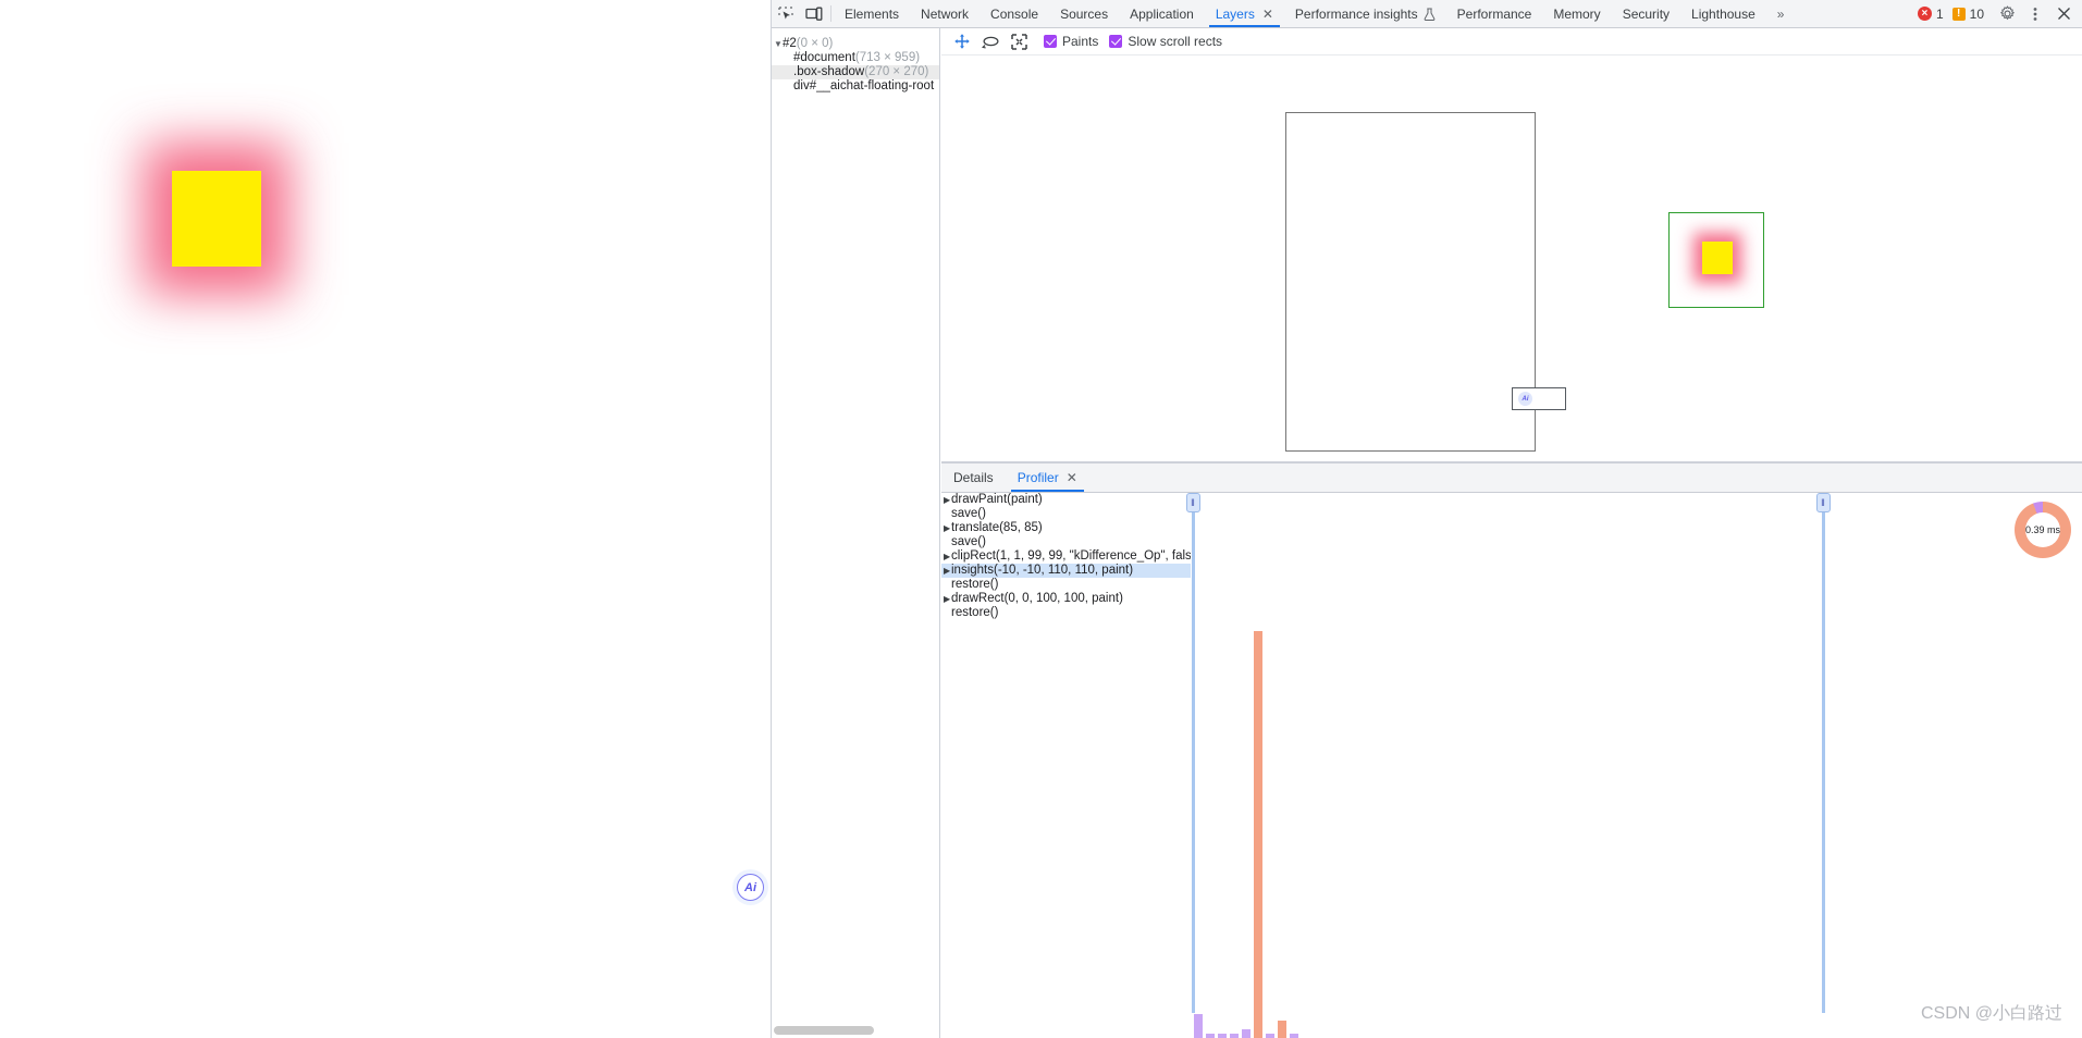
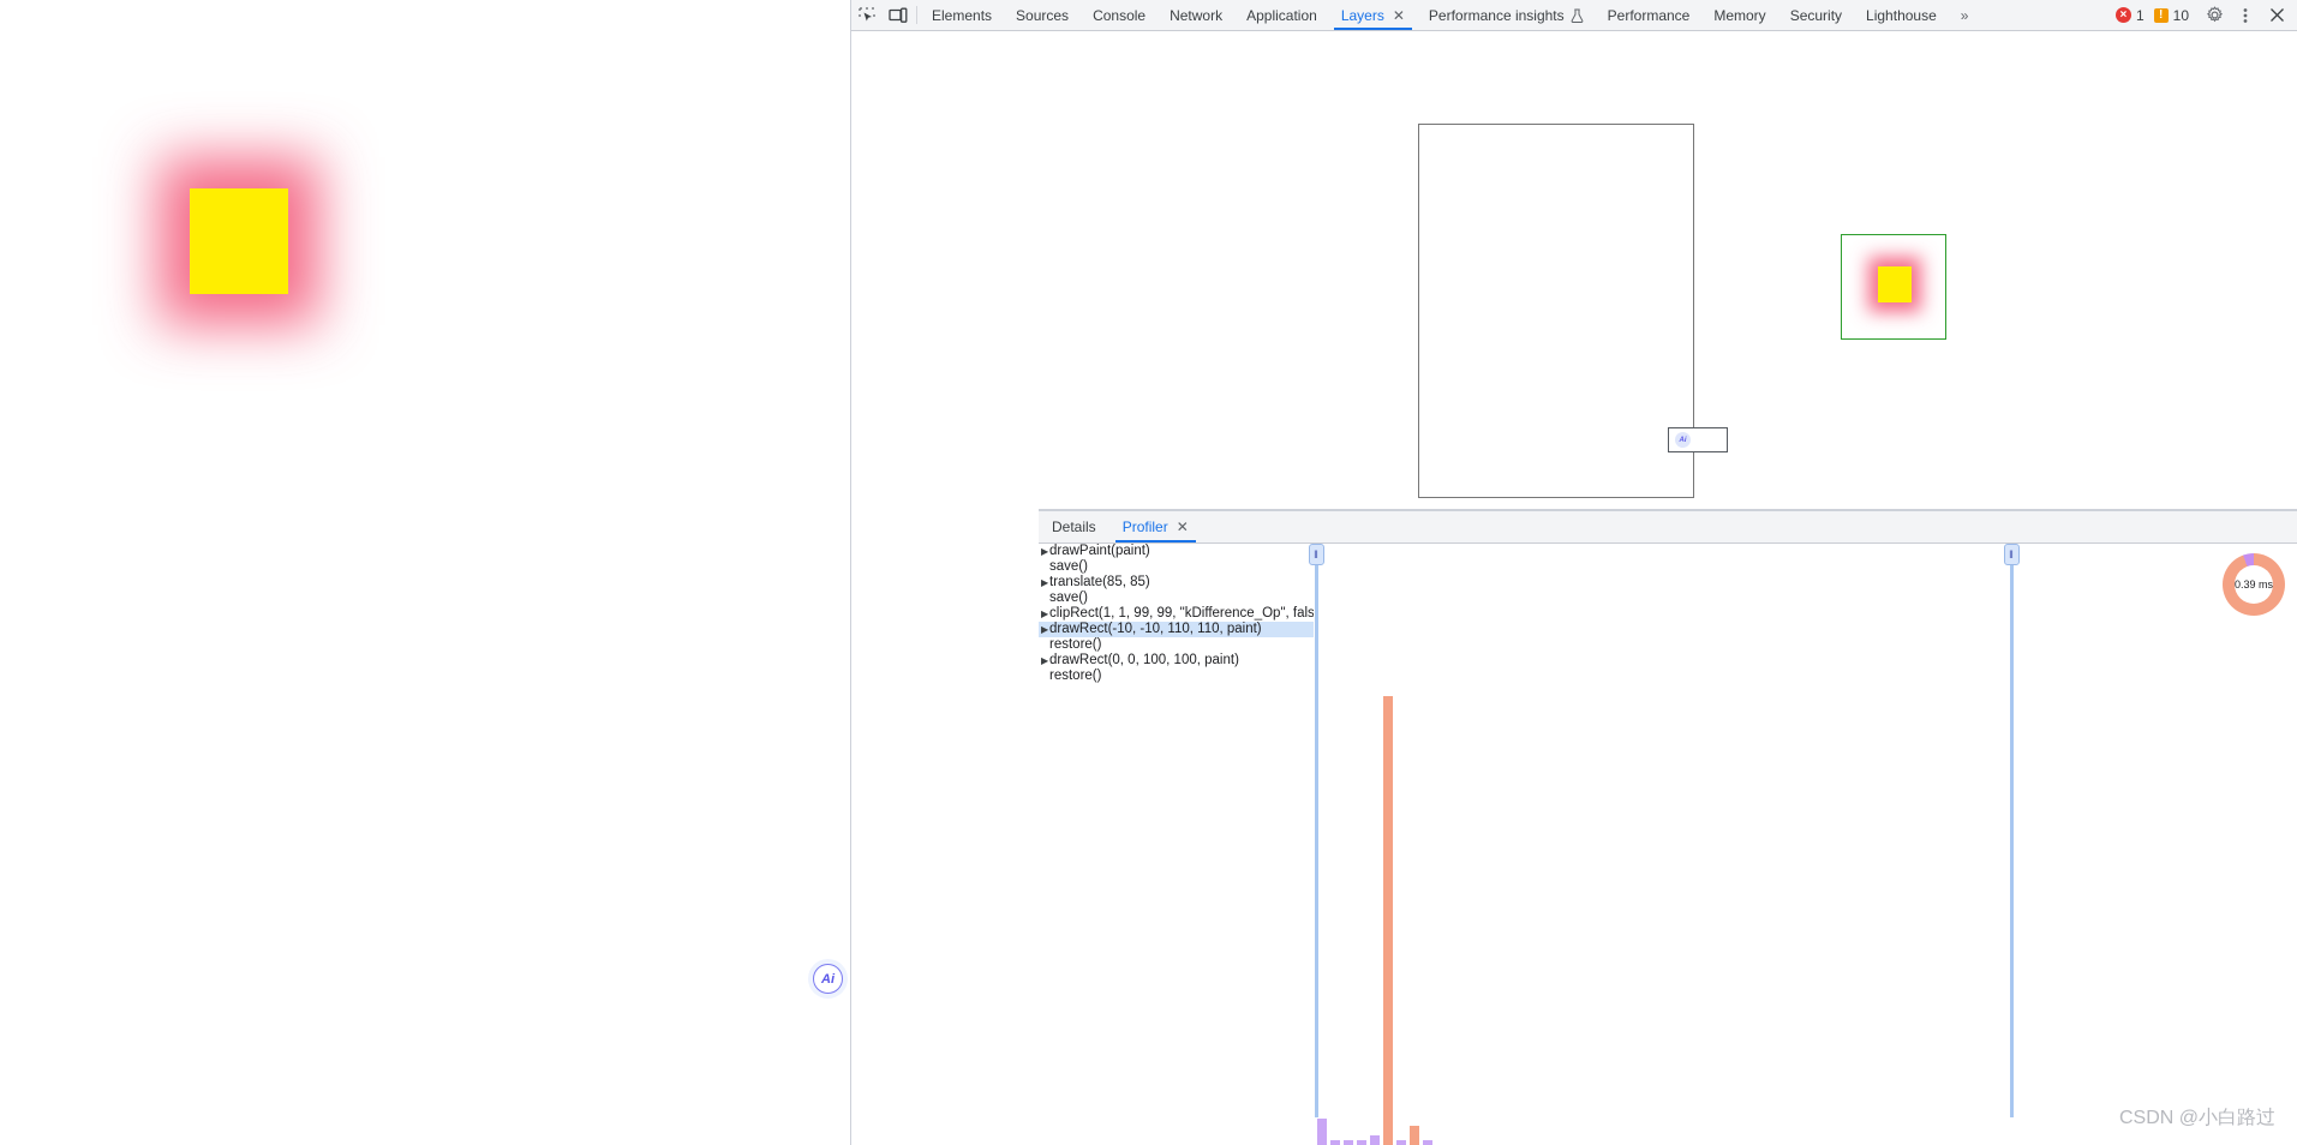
  Ai
  Elements
- Network
+ Sources
  Console
- Sources
+ Network
  Application
  Layers
  ✕
  Performance insights
  Performance
  Memory
  Security
  Lighthouse
  »
  ×
  1
  !
  10
- ▼#2(0 × 0)
- #document(713 × 959)
- .box-shadow(270 × 270)
- div#__aichat-floating-root
- Paints
- Slow scroll rects
  Details
  Profiler
  ✕
  ▶drawPaint(paint)
  save()
  ▶translate(85, 85)
  save()
  ▶clipRect(1, 1, 99, 99, "kDifference_Op", fals
- ▶insights(-10, -10, 110, 110, paint)
+ ▶drawRect(-10, -10, 110, 110, paint)
  restore()
  ▶drawRect(0, 0, 100, 100, paint)
  restore()
  ‖
  ‖
  0.39 ms
  CSDN @小白路过
